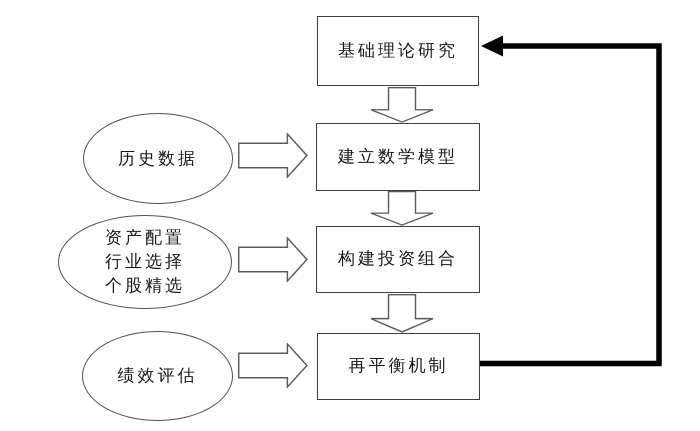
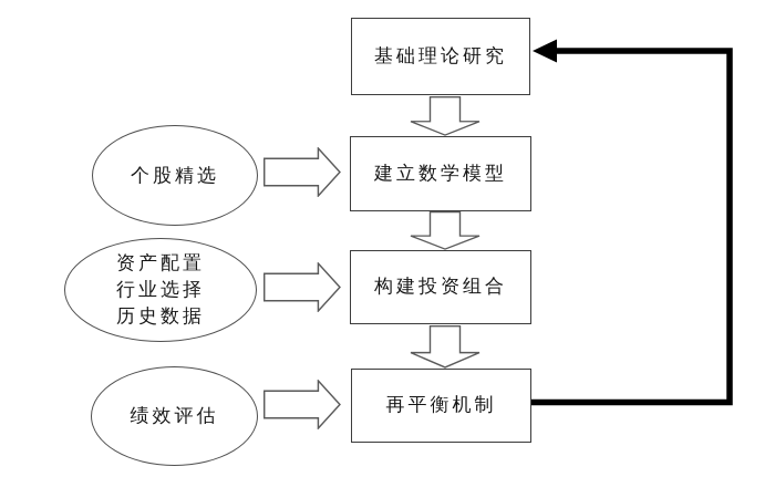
  基础理论研究
  建立数学模型
  构建投资组合
  再平衡机制
- 历史数据
+ 个股精选
  资产配置
  行业选择
- 个股精选
+ 历史数据
  绩效评估
